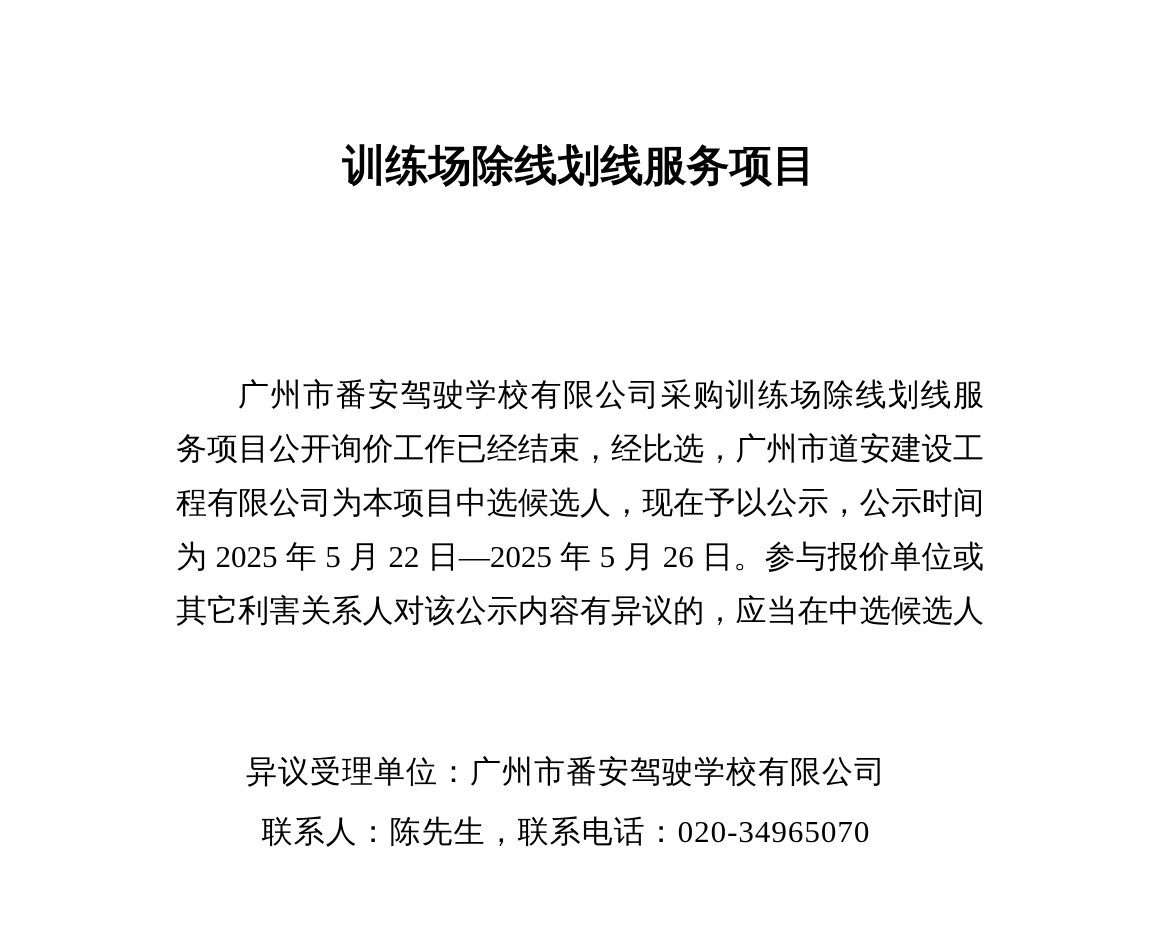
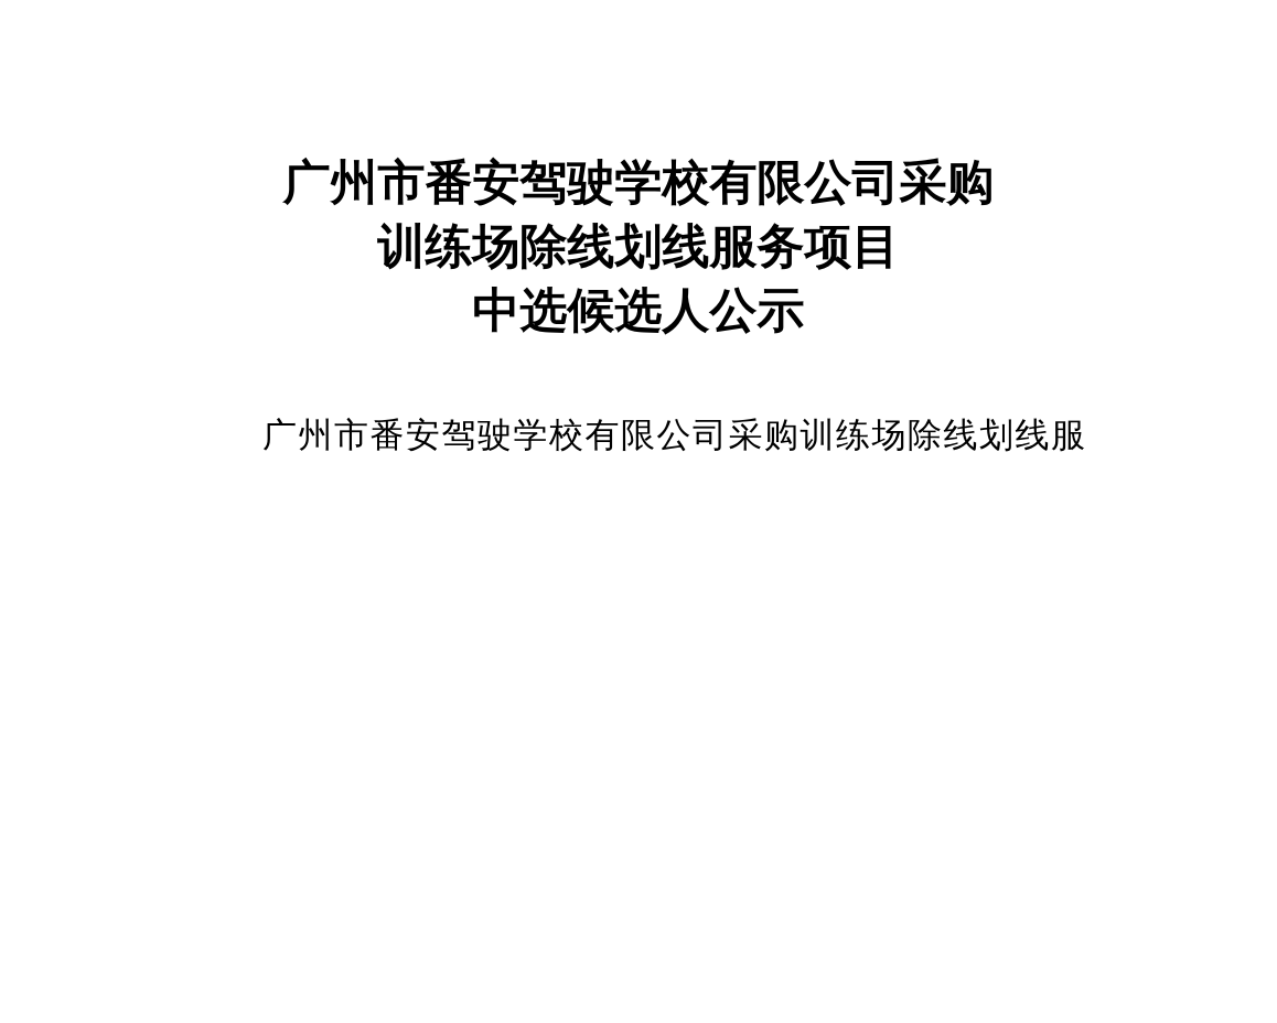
+ 广州市番安驾驶学校有限公司采购
  训练场除线划线服务项目
+ 中选候选人公示
  广州市番安驾驶学校有限公司采购训练场除线划线服
- 务项目公开询价工作已经结束，经比选，广州市道安建设工
- 程有限公司为本项目中选候选人，现在予以公示，公示时间
- 为 2025 年 5 月 22 日—2025 年 5 月 26 日。参与报价单位或
- 其它利害关系人对该公示内容有异议的，应当在中选候选人
- 异议受理单位：广州市番安驾驶学校有限公司
- 联系人：陈先生，联系电话：020-34965070
